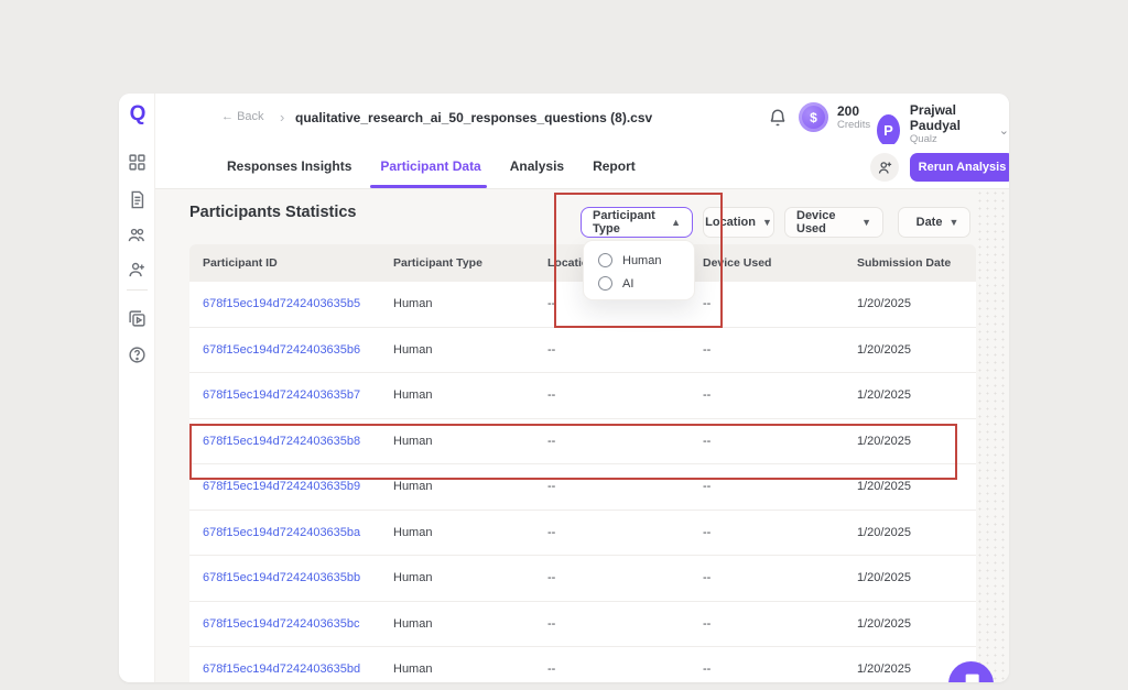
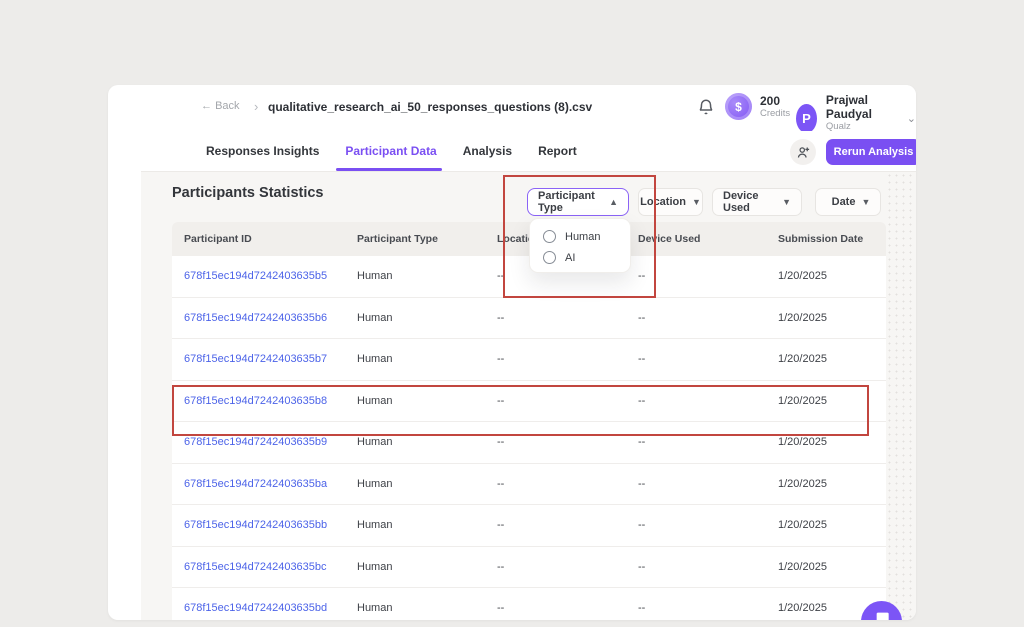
- Q
  ← Back
  ›
  qualitative_research_ai_50_responses_questions (8).csv
  $
  200
  Credits
  P
  Prajwal Paudyal
  ⌄
  Responses Insights
  Participant Data
  Analysis
  Report
  Rerun Analysis
  Participants Statistics
  Participant Type
  ▲
  Location
  ▼
  Device Used
  ▼
  Date
  ▼
  Participant ID
  Participant Type
  Locati
  Device Used
  Submission Date
  678f15ec194d7242403635b5
  Human
  --
  --
  1/20/2025
  678f15ec194d7242403635b6
  Human
  --
  --
  1/20/2025
  678f15ec194d7242403635b7
  Human
  --
  --
  1/20/2025
  678f15ec194d7242403635b8
  Human
  --
  --
  1/20/2025
  678f15ec194d7242403635b9
  Human
  --
  --
  1/20/2025
  678f15ec194d7242403635ba
  Human
  --
  --
  1/20/2025
  678f15ec194d7242403635bb
  Human
  --
  --
  1/20/2025
  678f15ec194d7242403635bc
  Human
  --
  --
  1/20/2025
  678f15ec194d7242403635bd
  Human
  --
  --
  1/20/2025
  Human
  AI
